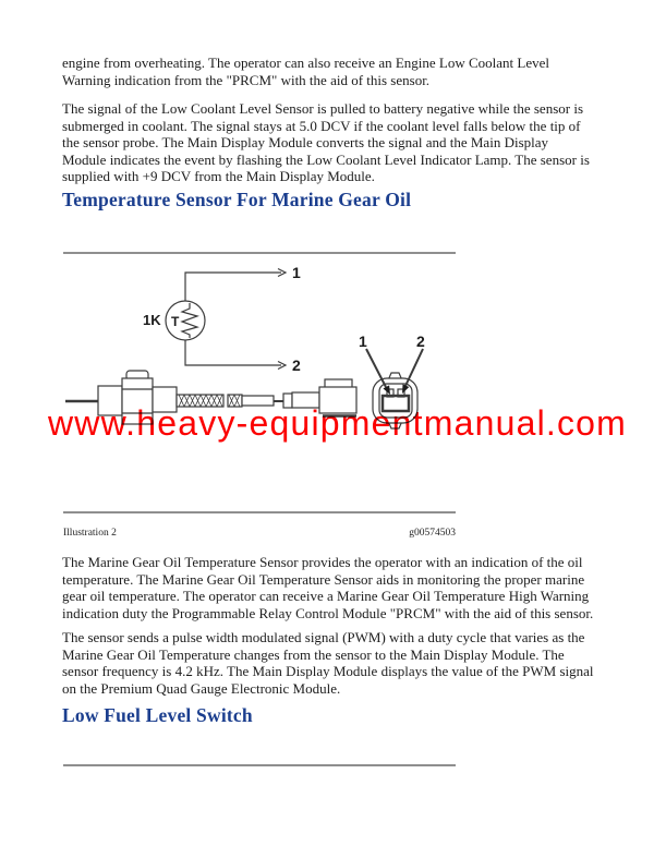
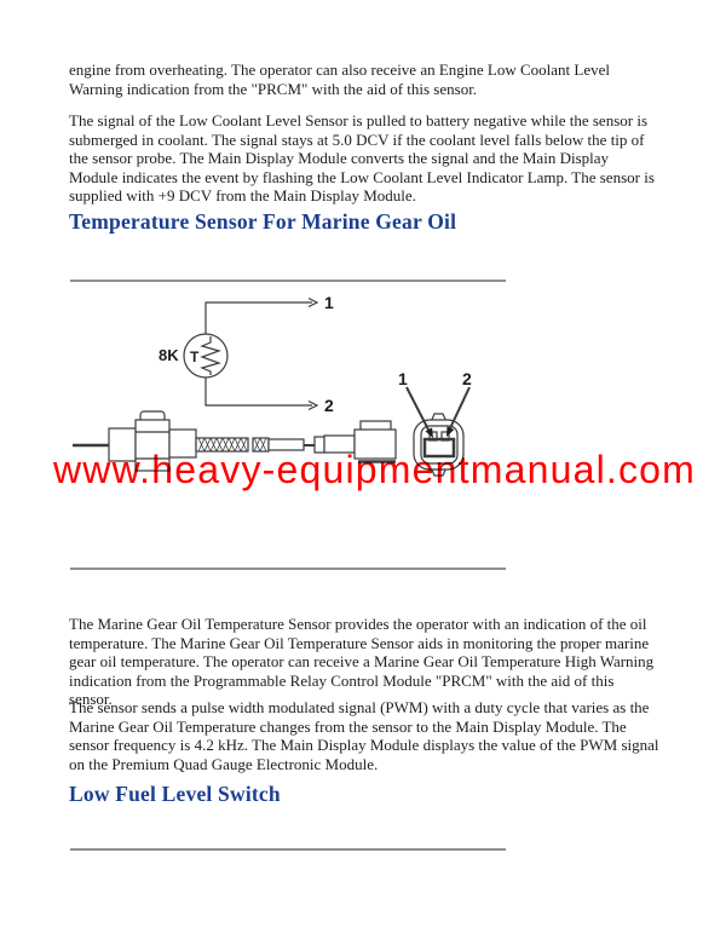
  engine from overheating. The operator can also receive an Engine Low Coolant Level Warning indication from the "PRCM" with the aid of this sensor.
  The signal of the Low Coolant Level Sensor is pulled to battery negative while the sensor is submerged in coolant. The signal stays at 5.0 DCV if the coolant level falls below the tip of the sensor probe. The Main Display Module converts the signal and the Main Display Module indicates the event by flashing the Low Coolant Level Indicator Lamp. The sensor is supplied with +9 DCV from the Main Display Module.
  Temperature Sensor For Marine Gear Oil
  T
- 1K
+ 8K
  1
  2
  1
  2
- Illustration 2
- g00574503
  www.heavy-equipmentmanual.com
- The Marine Gear Oil Temperature Sensor provides the operator with an indication of the oil temperature. The Marine Gear Oil Temperature Sensor aids in monitoring the proper marine gear oil temperature. The operator can receive a Marine Gear Oil Temperature High Warning indication duty the Programmable Relay Control Module "PRCM" with the aid of this sensor.
+ The Marine Gear Oil Temperature Sensor provides the operator with an indication of the oil temperature. The Marine Gear Oil Temperature Sensor aids in monitoring the proper marine gear oil temperature. The operator can receive a Marine Gear Oil Temperature High Warning indication from the Programmable Relay Control Module "PRCM" with the aid of this sensor.
  The sensor sends a pulse width modulated signal (PWM) with a duty cycle that varies as the Marine Gear Oil Temperature changes from the sensor to the Main Display Module. The sensor frequency is 4.2 kHz. The Main Display Module displays the value of the PWM signal on the Premium Quad Gauge Electronic Module.
  Low Fuel Level Switch
